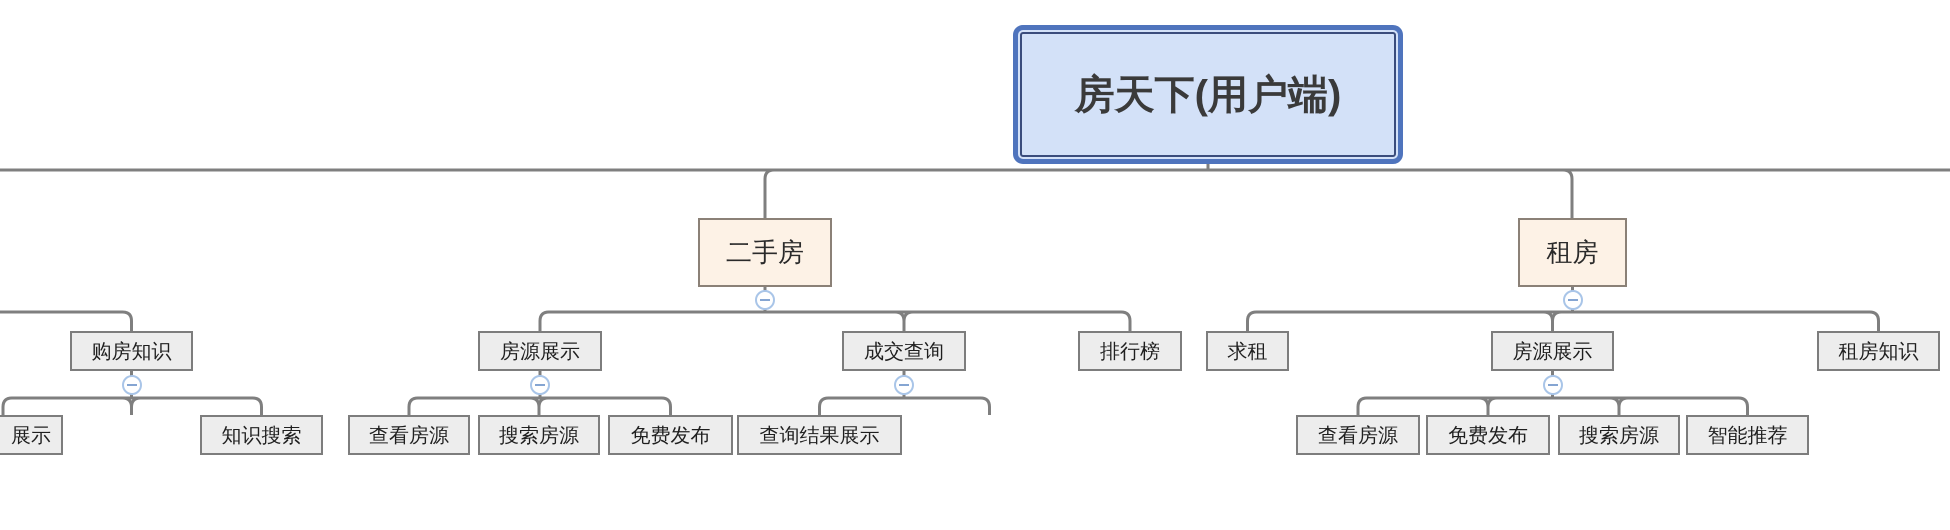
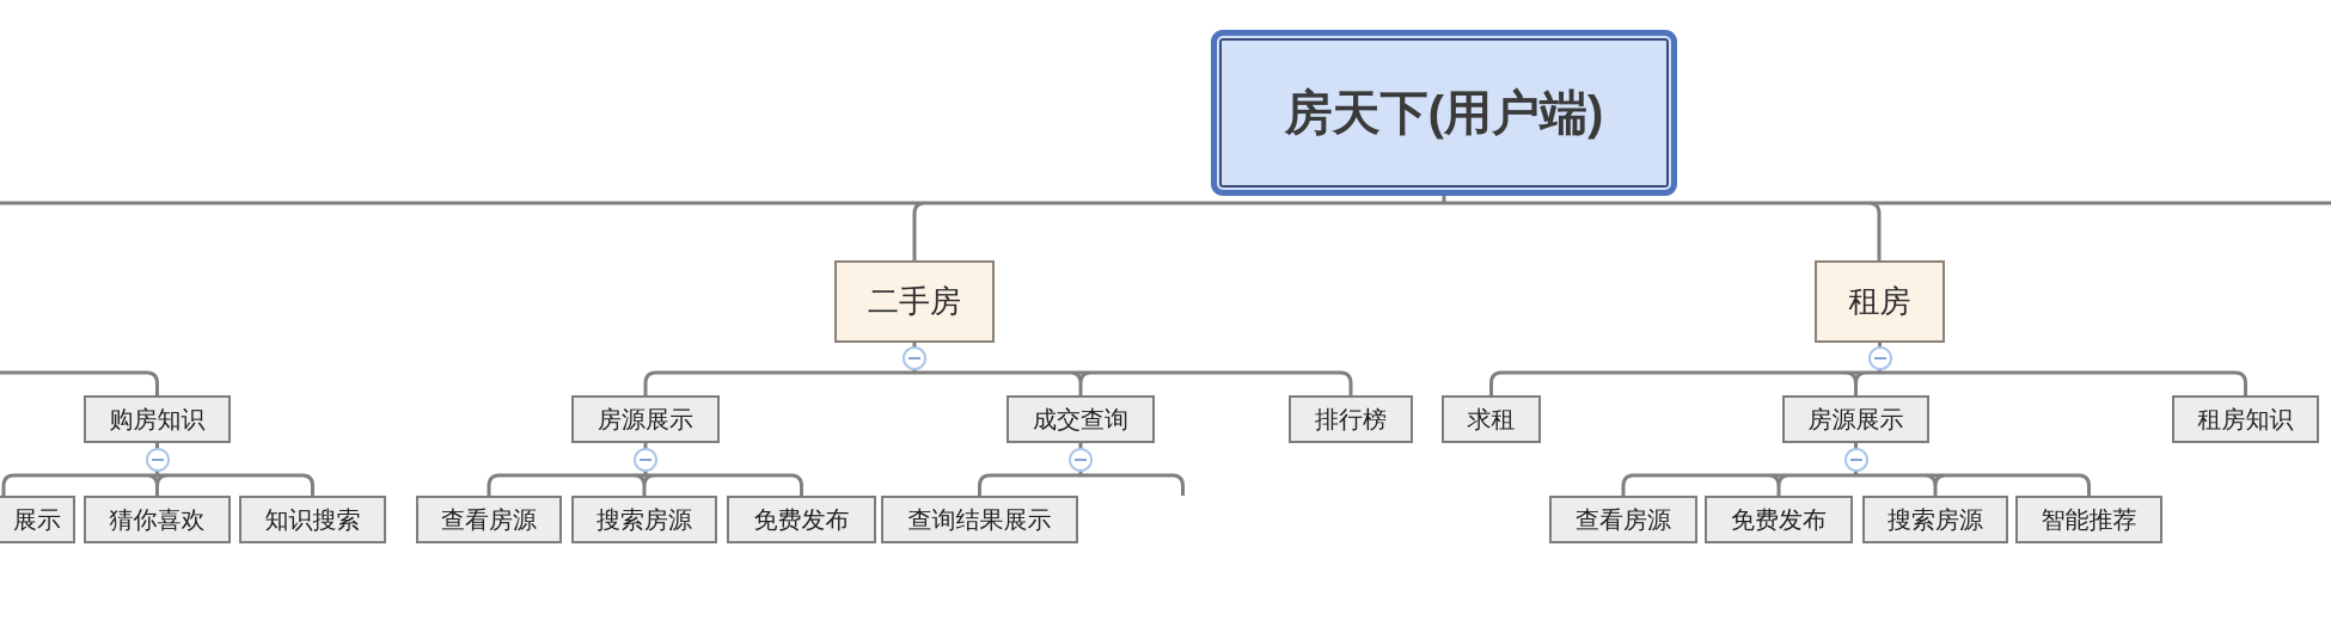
  房天下(用户端)
  二手房
  租房
  购房知识
  房源展示
  成交查询
  排行榜
  求租
  房源展示
  租房知识
  展示
+ 猜你喜欢
  知识搜索
  查看房源
  搜索房源
  免费发布
  查询结果展示
  查看房源
  免费发布
  搜索房源
  智能推荐
